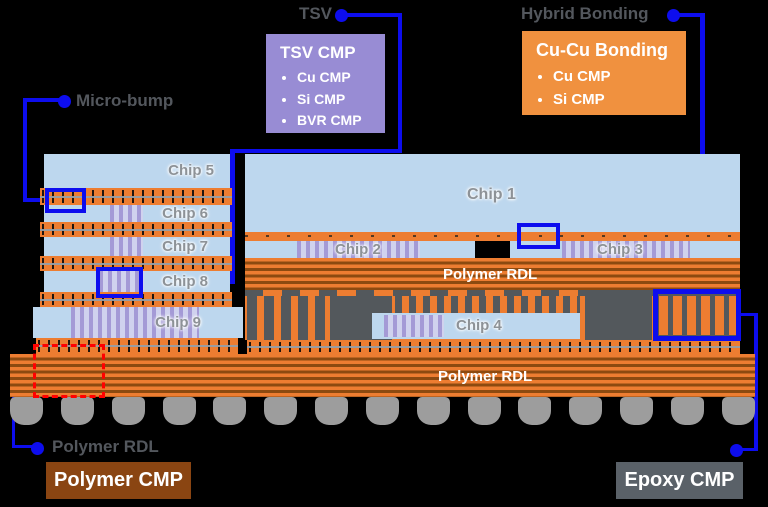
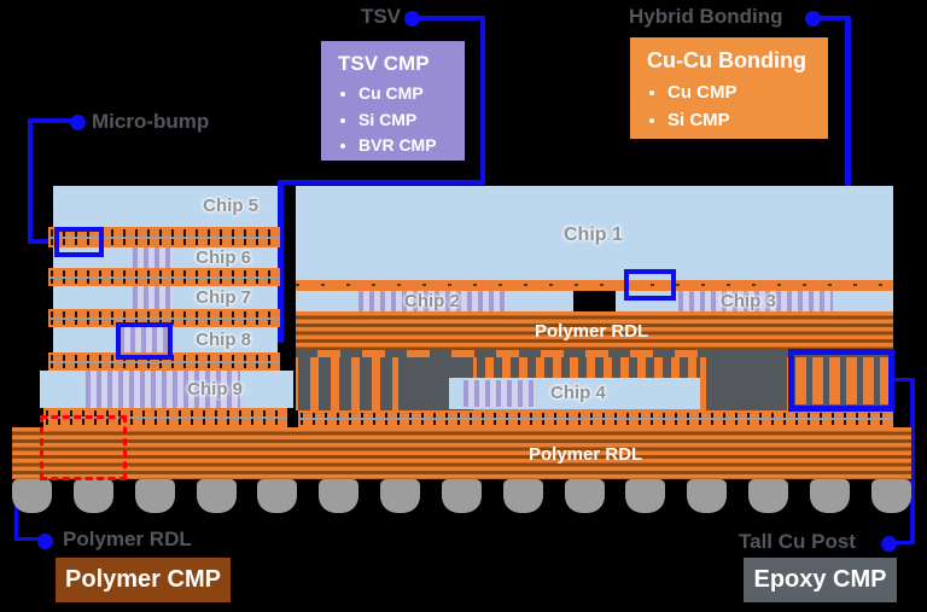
  TSV
  Hybrid Bonding
  Micro-bump
  Polymer RDL
+ Tall Cu Post
  TSV CMP
  Cu CMP
  Si CMP
  BVR CMP
  Cu-Cu Bonding
  Cu CMP
  Si CMP
  Polymer CMP
  Epoxy CMP
  Chip 5
  Chip 6
  Chip 7
  Chip 8
  Chip 9
  Chip 1
  Chip 2
  Chip 3
  Polymer RDL
  Chip 4
  Polymer RDL
